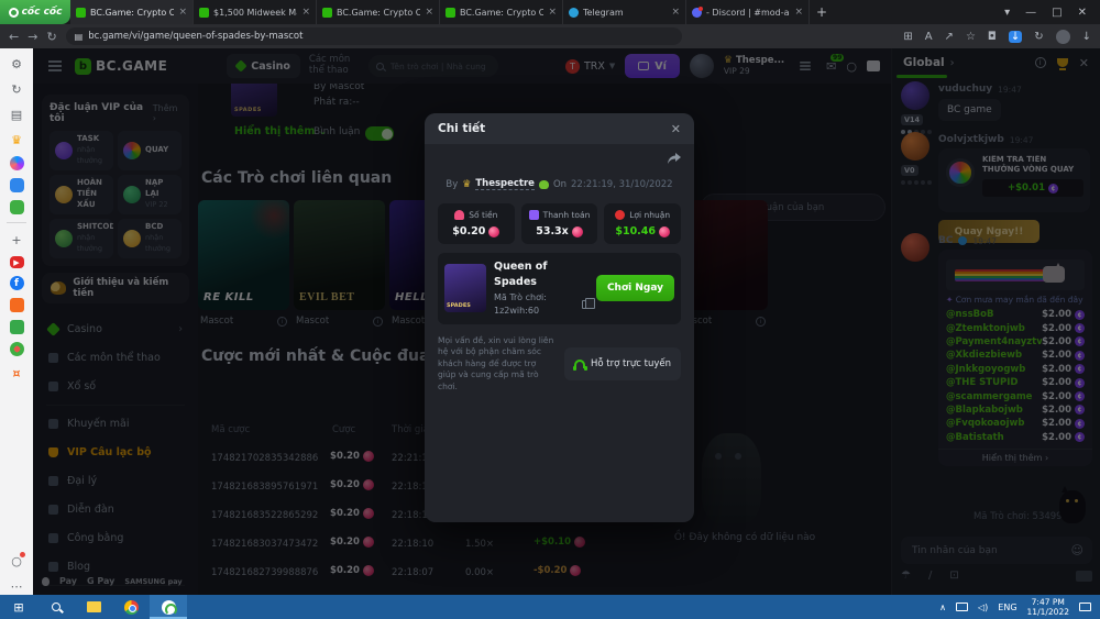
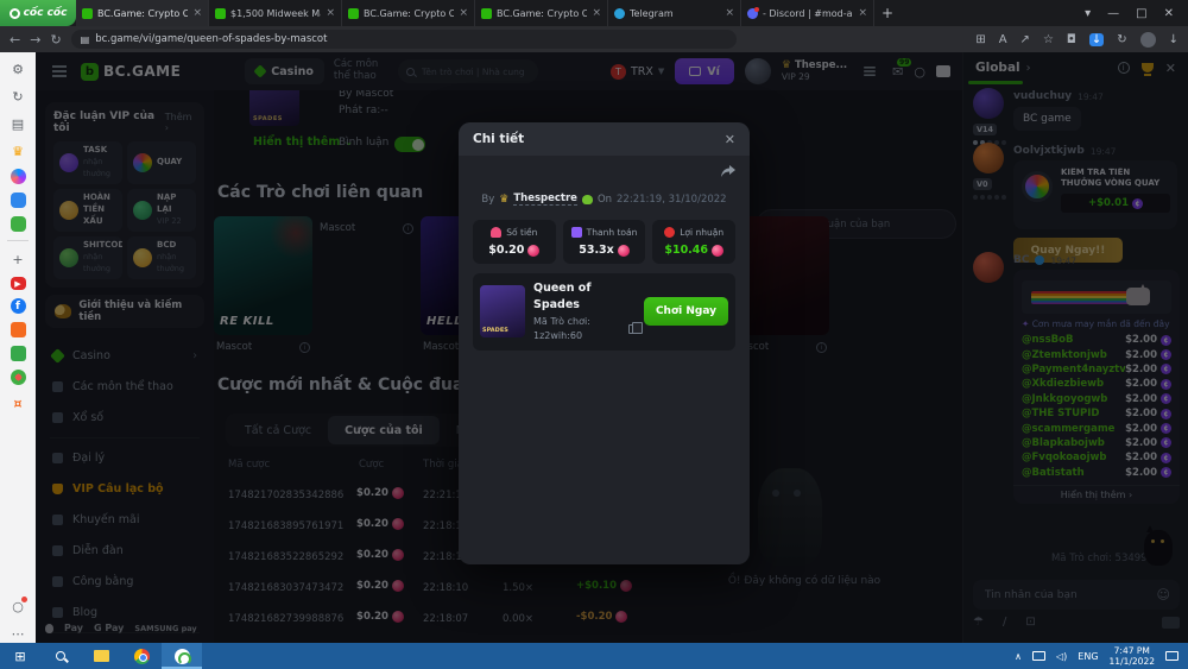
  cốc cốc
  ×
  ×
  ×
  ×
  Telegram
  ×
  - Discord | #mod-a
  ×
  +
  ▾
  —
  □
  ✕
  ←
  →
  ↻
  ▤
  bc.game/vi/game/queen-of-spades-by-mascot
  ⊞
  A
  ↗
  ☆
  ◘
  ↓
  ↻
  ↓
  ⚙
  ↻
  ▤
  ♛
  +
  ▶
  f
  ¤
  ○
  ⋯
  By Mascot
  Phát ra:--
  Hiển thị thêm ⌄
  Bình luận
  Các Trò chơi liên quan
  RE KILL
  Mascot
- EVIL BET
  Mascot
  HEL
  Mascot
  Cược mới nhất & Cuộc đu
+ Tất cả Cược
+ Cược của tôi
  Mã cược
  Cược
  Thời gi
  174821702835342886
  $0.20
  22:21:
  174821683895761971
  $0.20
  22:18:
  174821683522865292
  $0.20
  22:18:
  174821683037473472
  $0.20
  22:18:10
  1.50×
  +$0.10
  174821682739988876
  $0.20
  22:18:07
  0.00×
  -$0.20
  Ồ! Đây không có dữ liệu nào
  Đặc luận VIP của tôi
  Thêm ›
  QUAY
  HOÀN TIỀN XẤU
  NẠP LẠI
  VIP 22
  SHITCOD
  BCD
  Giới thiệu và kiếm tiền
  Casino
  ›
  Các môn thể thao
  Xổ số
- Khuyến mãi
+ Đại lý
  VIP Câu lạc bộ
- Đại lý
+ Khuyến mãi
  Diễn đàn
  Công bằng
  Blog
  Pay
  G Pay
  SAMSUNG pay
  Global
  ›
  i
  ✕
  vuduchuy
  19:47
  V14
  BC game
  Oolvjxtkjwb
  19:47
  V0
  KIỂM TRA TIỀN THƯỞNG VÒNG QUAY
  +$0.01
  Quay Ngay!!
  BC
  19:47
  ✦ Cơn mưa may mắn đã đến đây
  @nssBoB
  $2.00
  @Ztemktonjwb
  $2.00
  @Payment4nayztv
  $2.00
  @Xkdiezbiewb
  $2.00
  @Jnkkgoyogwb
  $2.00
  @THE STUPID
  $2.00
  @scammergame
  $2.00
  @Blapkabojwb
  $2.00
  @Fvqokoaojwb
  $2.00
  @Batistath
  $2.00
  Hiển thị thêm ›
  Mã Trò chơi: 53499
  Tin nhắn của bạn
  ☺
  ☂
  /
  ⊡
  b
  BC.GAME
  Casino
  Các môn thể thao
  Tên trò chơi | Nhà cung
  T
  TRX
  ▼
  Ví
  ♛ Thespe...
  VIP 29
  ✉
  ○
  Chi tiết
  ✕
  By
  ♛
  Thespectre
  On
  22:21:19, 31/10/2022
  Số tiền
  $0.20
  Thanh toán
  53.3x
  Lợi nhuận
  $10.46
  Queen of Spades
  Mã Trò chơi: 1z2wih:60
  Chơi Ngay
- Mọi vấn đề, xin vui lòng liên hệ với bộ phận chăm sóc khách hàng để được trợ giúp và cung cấp mã trò chơi.
- Hỗ trợ trực tuyến
  ⊞
  ∧
  ◁)
  ENG
  7:47 PM
  11/1/2022
